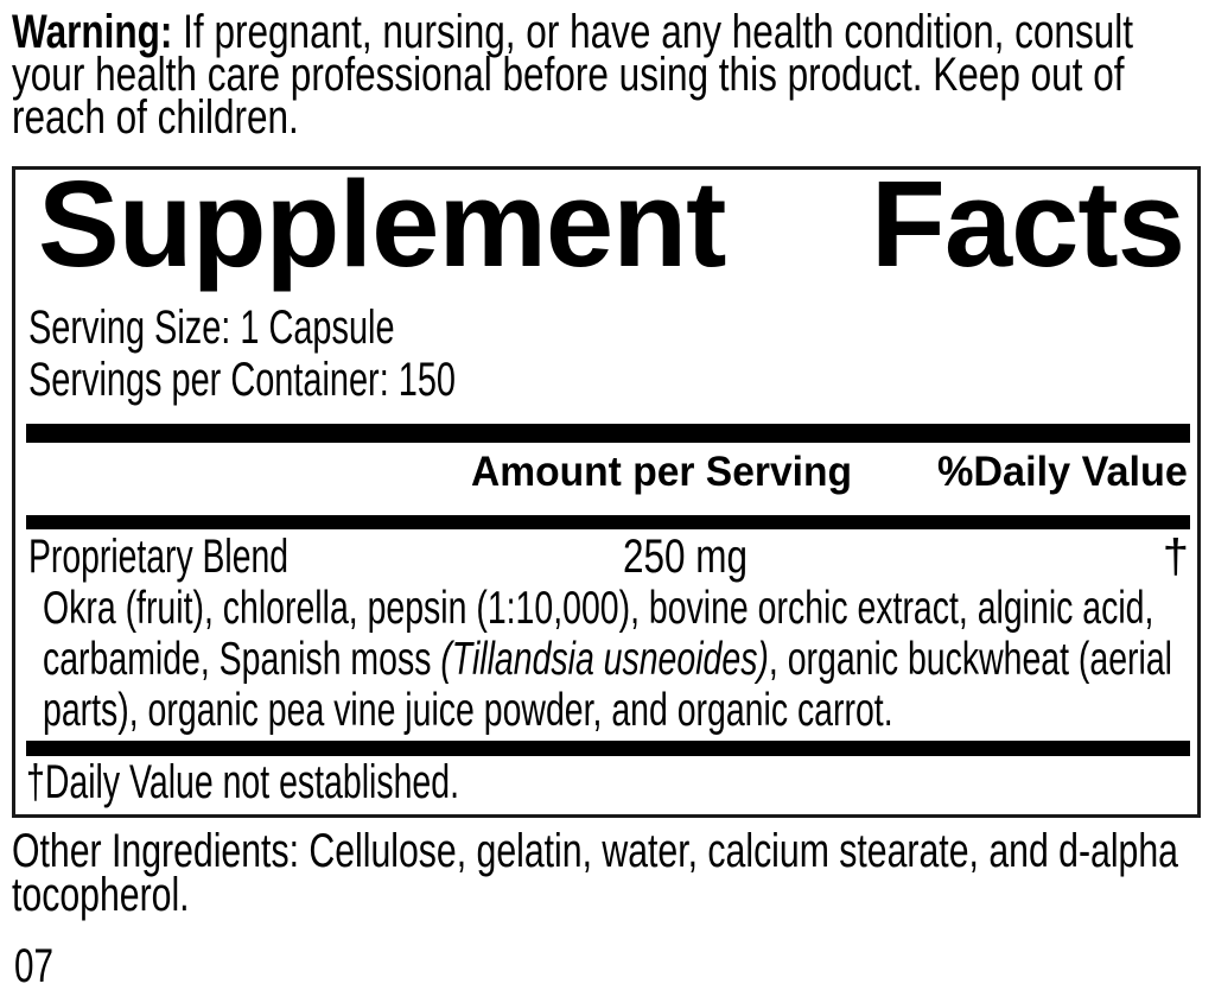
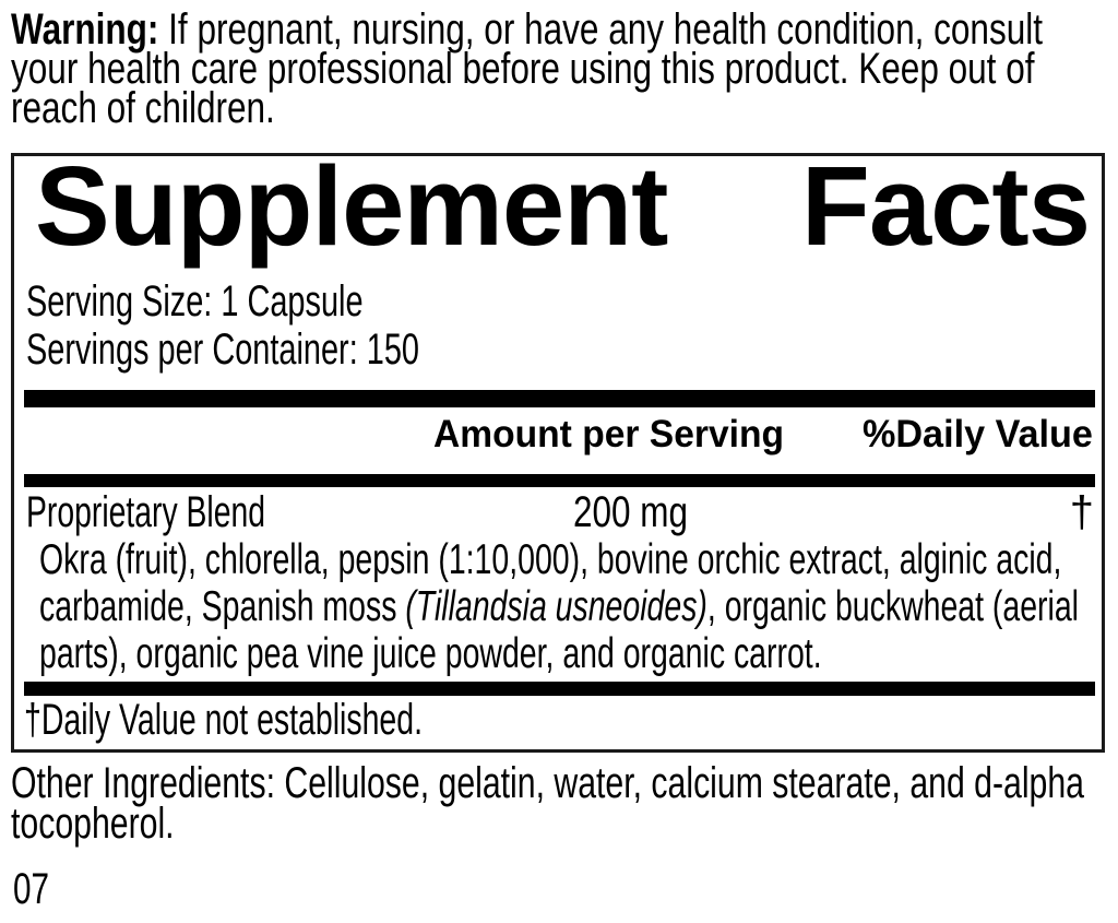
  Warning: If pregnant, nursing, or have any health condition, consult
  your health care professional before using this product. Keep out of
  reach of children.
  Supplement
  Facts
  Serving Size: 1 Capsule
  Servings per Container: 150
  Amount per Serving
  %Daily Value
  Proprietary Blend
- 250 mg
+ 200 mg
  †
  Okra (fruit), chlorella, pepsin (1:10,000), bovine orchic extract, alginic acid,
  carbamide, Spanish moss (Tillandsia usneoides), organic buckwheat (aerial
  parts), organic pea vine juice powder, and organic carrot.
  †Daily Value not established.
  Other Ingredients: Cellulose, gelatin, water, calcium stearate, and d-alpha
  tocopherol.
  07
